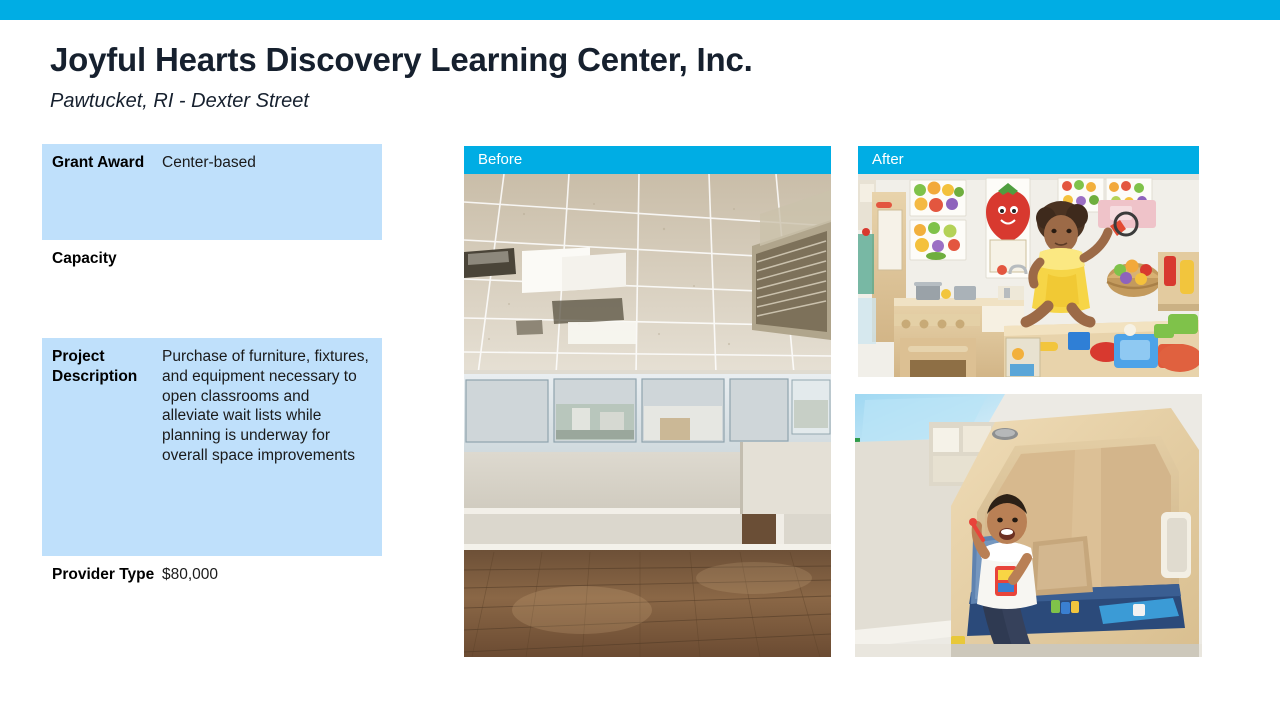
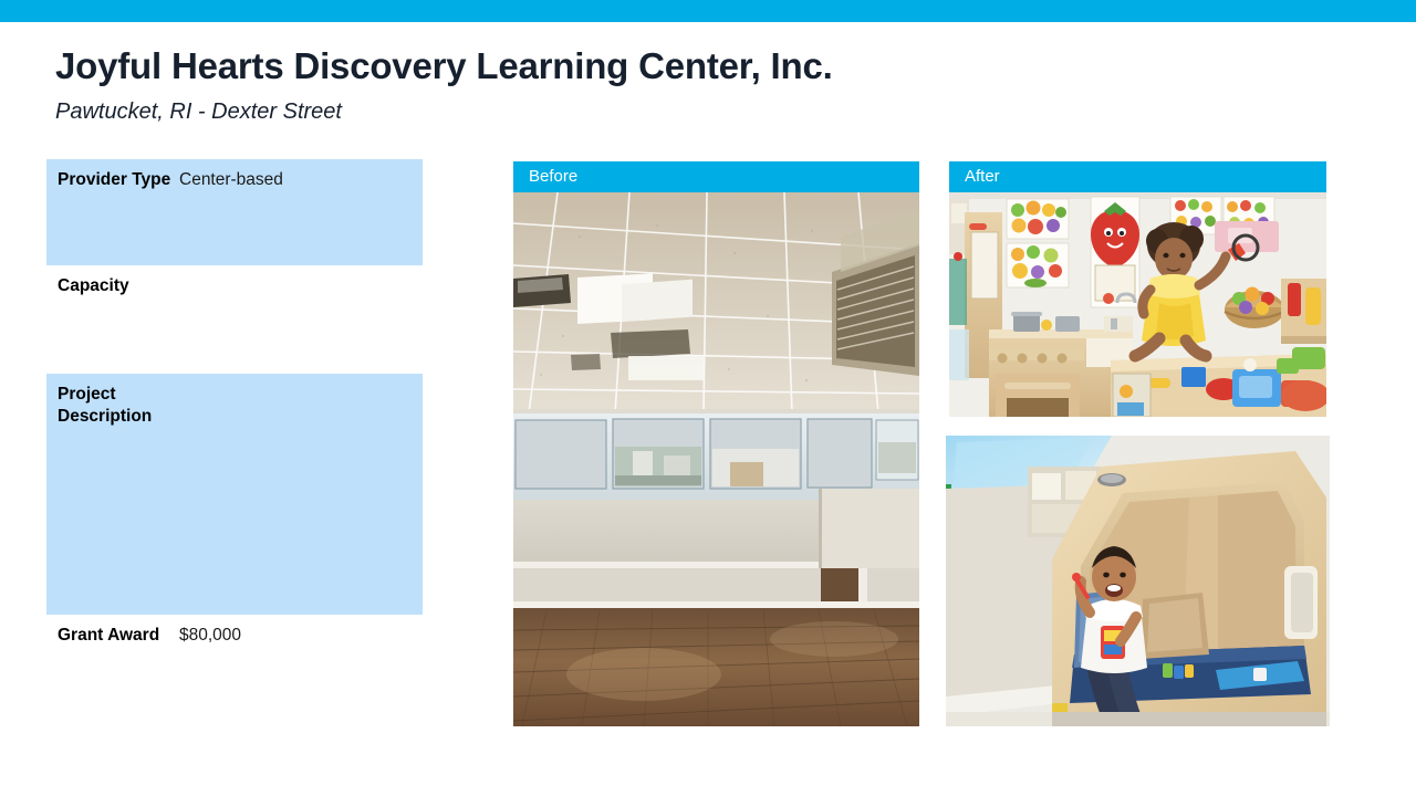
  Joyful Hearts Discovery Learning Center, Inc.
  Pawtucket, RI - Dexter Street
- Grant Award
+ Provider Type
  Center-based
  Capacity
  Project Description
- Purchase of furniture, fixtures, and equipment necessary to open classrooms and alleviate wait lists while planning is underway for overall space improvements
- Provider Type
+ Grant Award
  $80,000
  Before
  After
